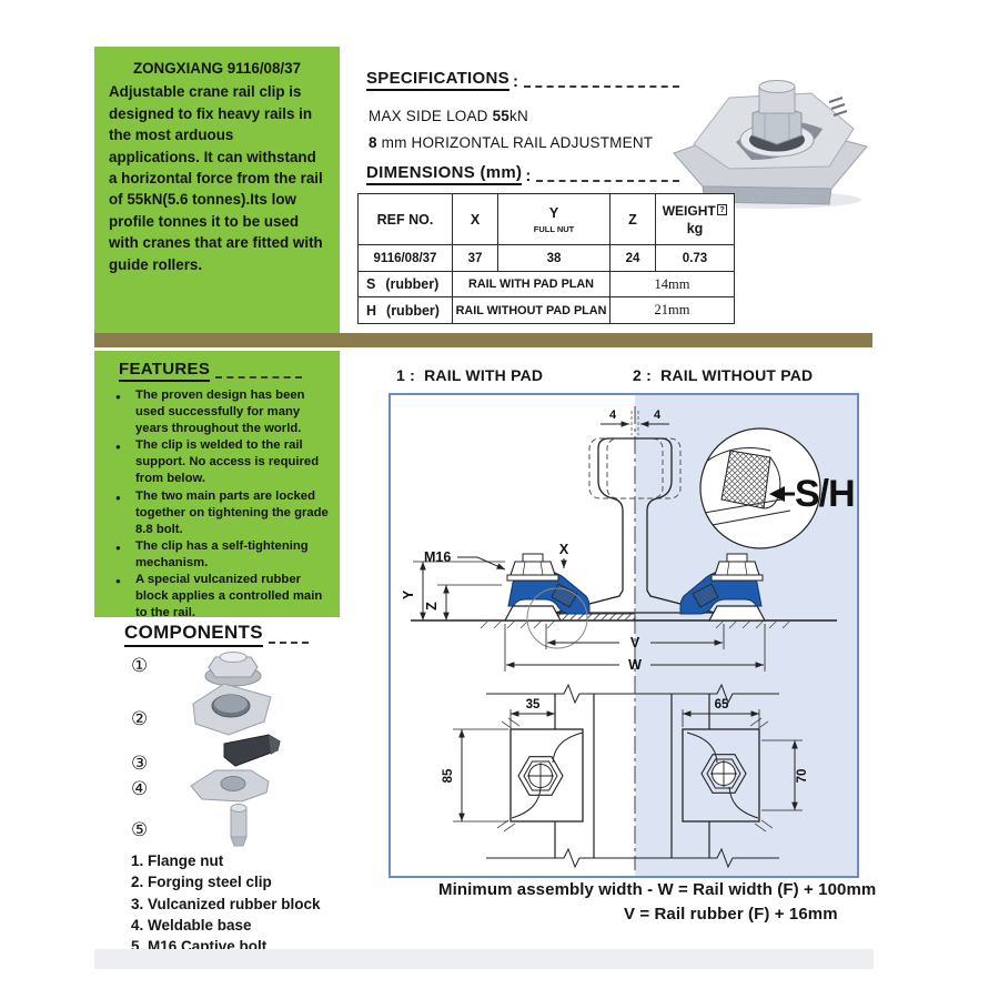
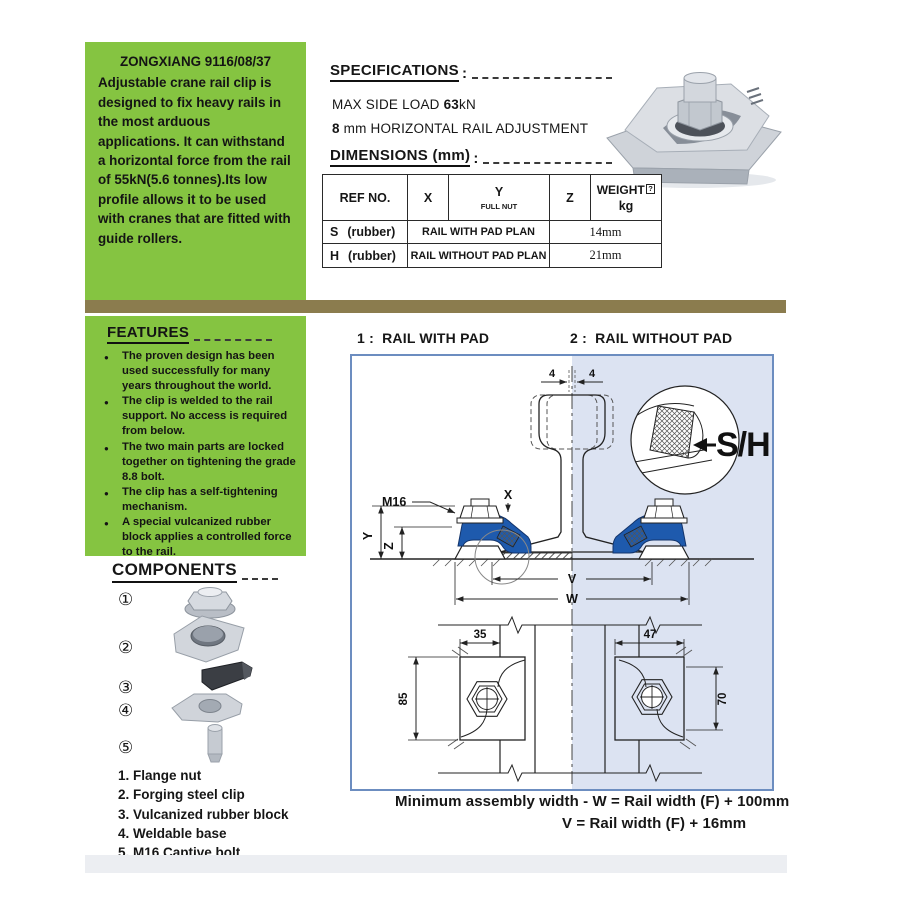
  ZONGXIANG 9116/08/37
- Adjustable crane rail clip is designed to fix heavy rails in the most arduous applications. It can withstand a horizontal force from the rail of 55kN(5.6 tonnes).Its low profile tonnes it to be used with cranes that are fitted with guide rollers.
+ Adjustable crane rail clip is designed to fix heavy rails in the most arduous applications. It can withstand a horizontal force from the rail of 55kN(5.6 tonnes).Its low profile allows it to be used with cranes that are fitted with guide rollers.
  SPECIFICATIONS
  :
- MAX SIDE LOAD 55kN
+ MAX SIDE LOAD 63kN
  8 mm HORIZONTAL RAIL ADJUSTMENT
  DIMENSIONS (mm)
  :
  REF NO.	X	YFULL NUT	Z	WEIGHT ?kg
- 9116/08/37	37	38	24	0.73
  S (rubber)	RAIL WITH PAD PLAN	14mm
  H (rubber)	RAIL WITHOUT PAD PLAN	21mm
  FEATURES
  The proven design has been used successfully for many years throughout the world.
  The clip is welded to the rail support. No access is required from below.
  The two main parts are locked together on tightening the grade 8.8 bolt.
  The clip has a self-tightening mechanism.
- A special vulcanized rubber block applies a controlled main to the rail.
+ A special vulcanized rubber block applies a controlled force to the rail.
  COMPONENTS
  ①
  ②
  ③
  ④
  ⑤
  1. Flange nut
  2. Forging steel clip
  3. Vulcanized rubber block
  4. Weldable base
  5. M16 Captive bolt
  1 : RAIL WITH PAD
  2 : RAIL WITHOUT PAD
  S/H
  4
  4
  M16
  X
  V
  W
  35
- 65
+ 47
  Minimum assembly width - W = Rail width (F) + 100mm
- V = Rail rubber (F) + 16mm
+ V = Rail width (F) + 16mm
